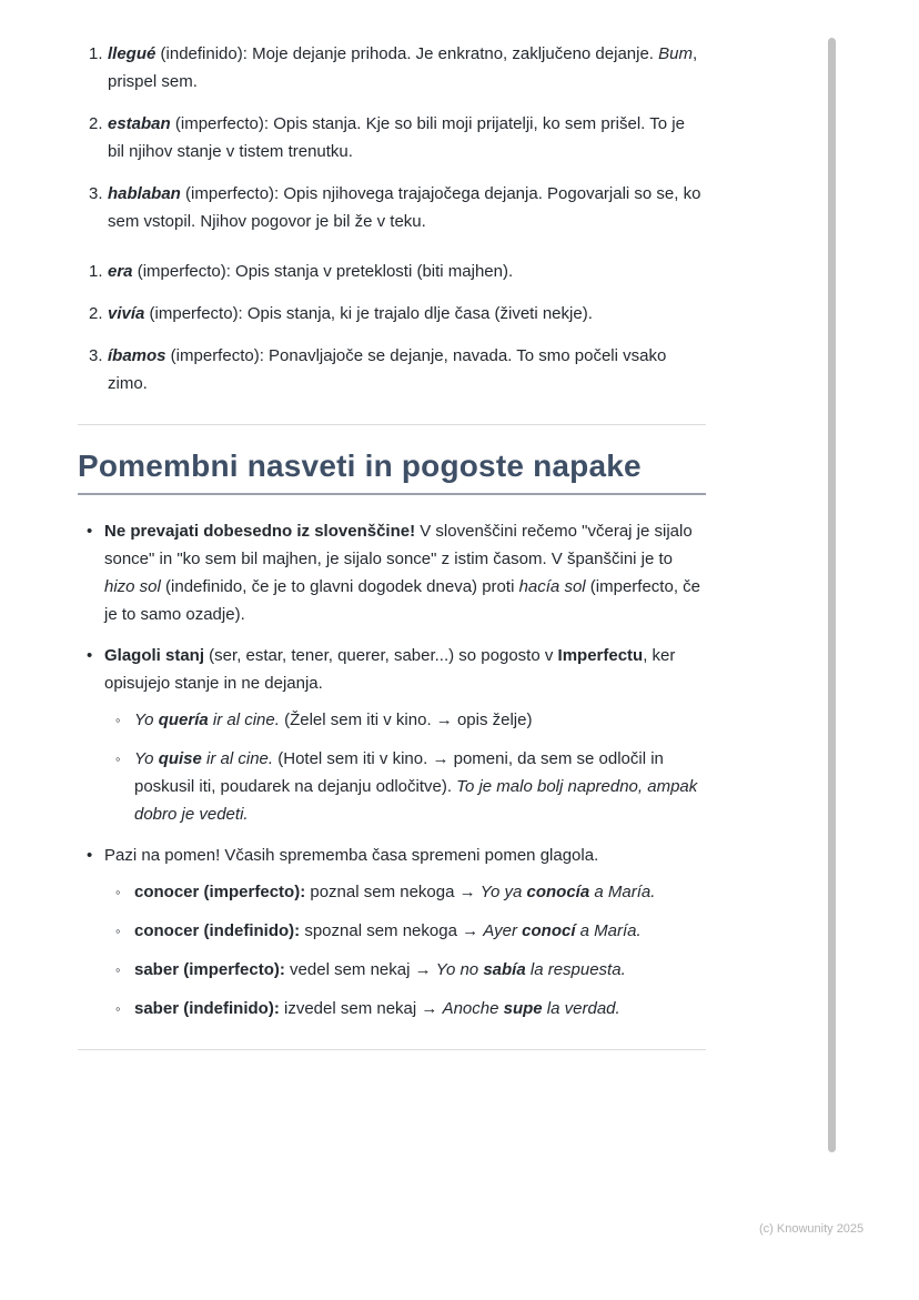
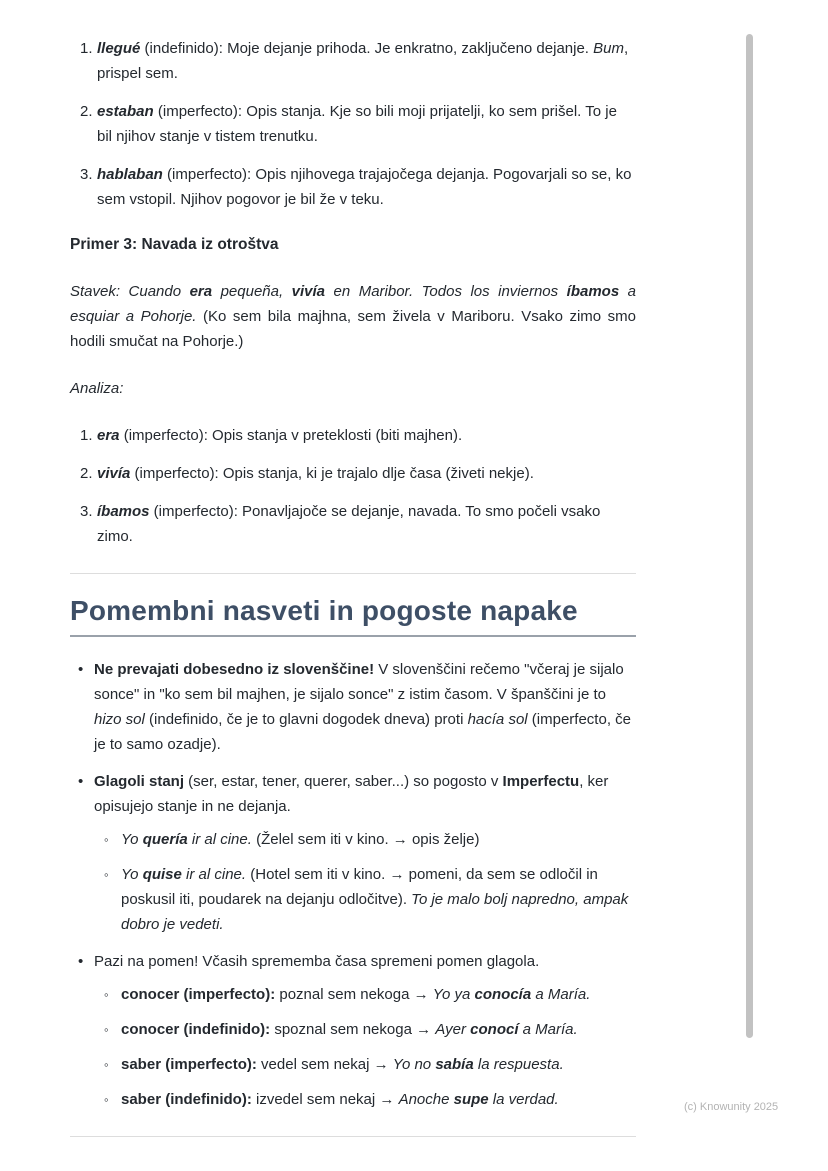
  1.
  llegué (indefinido): Moje dejanje prihoda. Je enkratno, zaključeno dejanje. Bum, prispel sem.
  2.
  estaban (imperfecto): Opis stanja. Kje so bili moji prijatelji, ko sem prišel. To je bil njihov stanje v tistem trenutku.
  3.
  hablaban (imperfecto): Opis njihovega trajajočega dejanja. Pogovarjali so se, ko sem vstopil. Njihov pogovor je bil že v teku.
+ Primer 3: Navada iz otroštva
+ Stavek: Cuando era pequeña, vivía en Maribor. Todos los inviernos íbamos a esquiar a Pohorje. (Ko sem bila majhna, sem živela v Mariboru. Vsako zimo smo hodili smučat na Pohorje.)
+ Analiza:
  1.
  era (imperfecto): Opis stanja v preteklosti (biti majhen).
  2.
  vivía (imperfecto): Opis stanja, ki je trajalo dlje časa (živeti nekje).
  3.
  íbamos (imperfecto): Ponavljajoče se dejanje, navada. To smo počeli vsako zimo.
  Pomembni nasveti in pogoste napake
  •
  Ne prevajati dobesedno iz slovenščine! V slovenščini rečemo "včeraj je sijalo sonce" in "ko sem bil majhen, je sijalo sonce" z istim časom. V španščini je to hizo sol (indefinido, če je to glavni dogodek dneva) proti hacía sol (imperfecto, če je to samo ozadje).
  •
  Glagoli stanj (ser, estar, tener, querer, saber...) so pogosto v Imperfectu, ker opisujejo stanje in ne dejanja.
  ◦
  Yo quería ir al cine. (Želel sem iti v kino. → opis želje)
  ◦
  Yo quise ir al cine. (Hotel sem iti v kino. → pomeni, da sem se odločil in poskusil iti, poudarek na dejanju odločitve). To je malo bolj napredno, ampak dobro je vedeti.
  •
  Pazi na pomen! Včasih sprememba časa spremeni pomen glagola.
  ◦
  conocer (imperfecto): poznal sem nekoga → Yo ya conocía a María.
  ◦
  conocer (indefinido): spoznal sem nekoga → Ayer conocí a María.
  ◦
  saber (imperfecto): vedel sem nekaj → Yo no sabía la respuesta.
  ◦
  saber (indefinido): izvedel sem nekaj → Anoche supe la verdad.
  (c) Knowunity 2025
